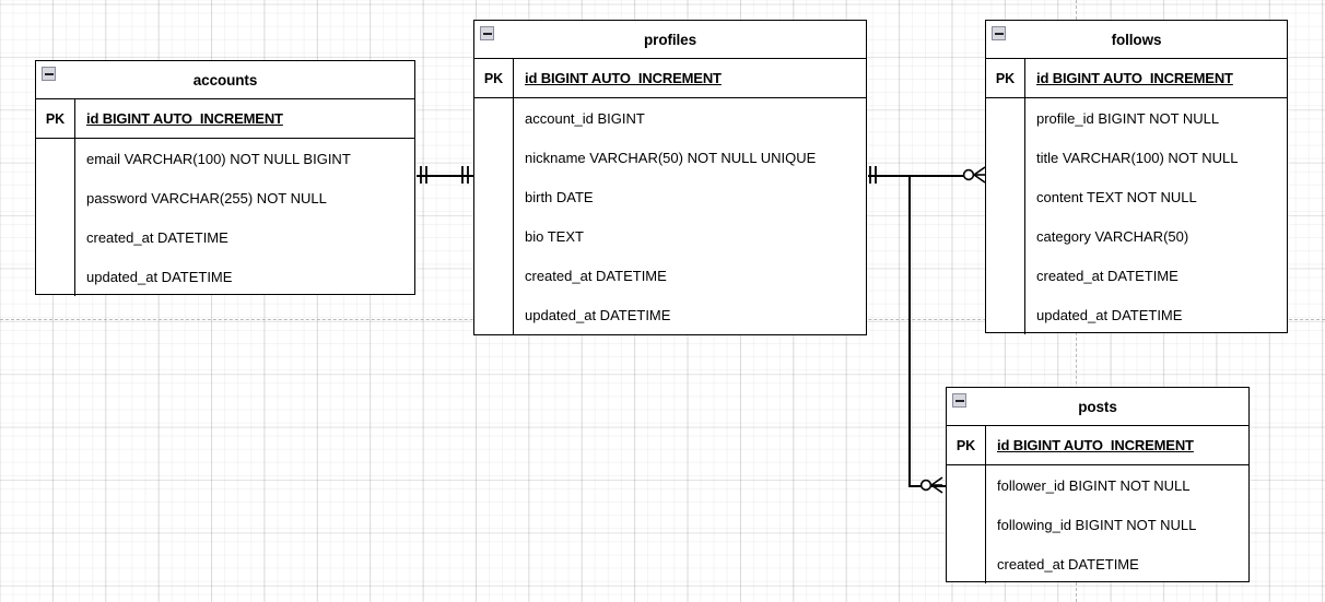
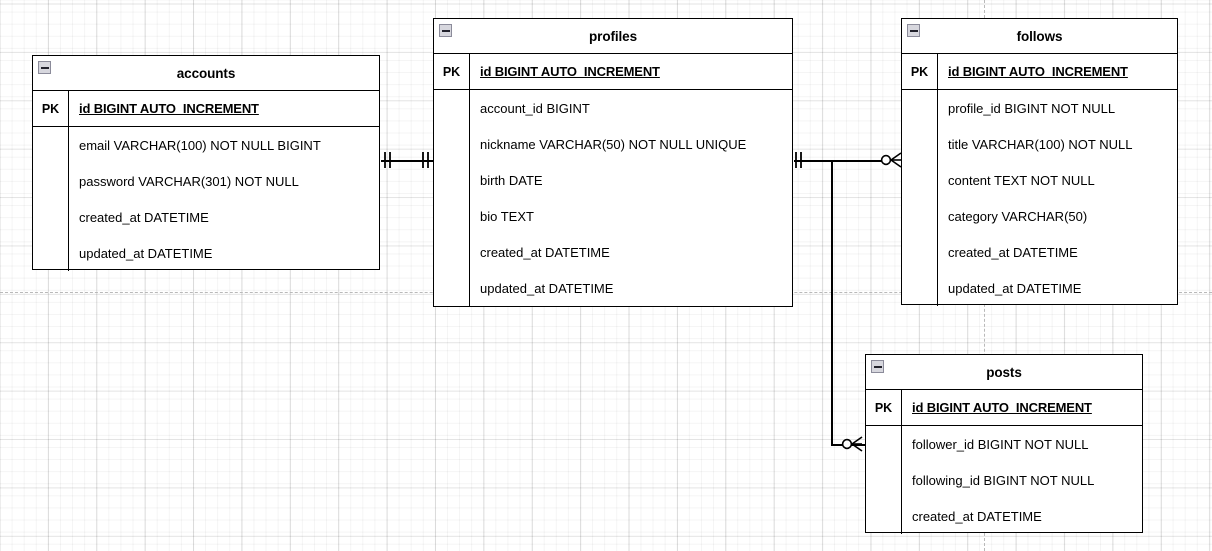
  accounts
  PK
  id BIGINT AUTO_INCREMENT
  email VARCHAR(100) NOT NULL BIGINT
- password VARCHAR(255) NOT NULL
+ password VARCHAR(301) NOT NULL
  created_at DATETIME
  updated_at DATETIME
  profiles
  PK
  id BIGINT AUTO_INCREMENT
  account_id BIGINT
  nickname VARCHAR(50) NOT NULL UNIQUE
  birth DATE
  bio TEXT
  created_at DATETIME
  updated_at DATETIME
  follows
  PK
  id BIGINT AUTO_INCREMENT
  profile_id BIGINT NOT NULL
  title VARCHAR(100) NOT NULL
  content TEXT NOT NULL
  category VARCHAR(50)
  created_at DATETIME
  updated_at DATETIME
  posts
  PK
  id BIGINT AUTO_INCREMENT
  follower_id BIGINT NOT NULL
  following_id BIGINT NOT NULL
  created_at DATETIME
